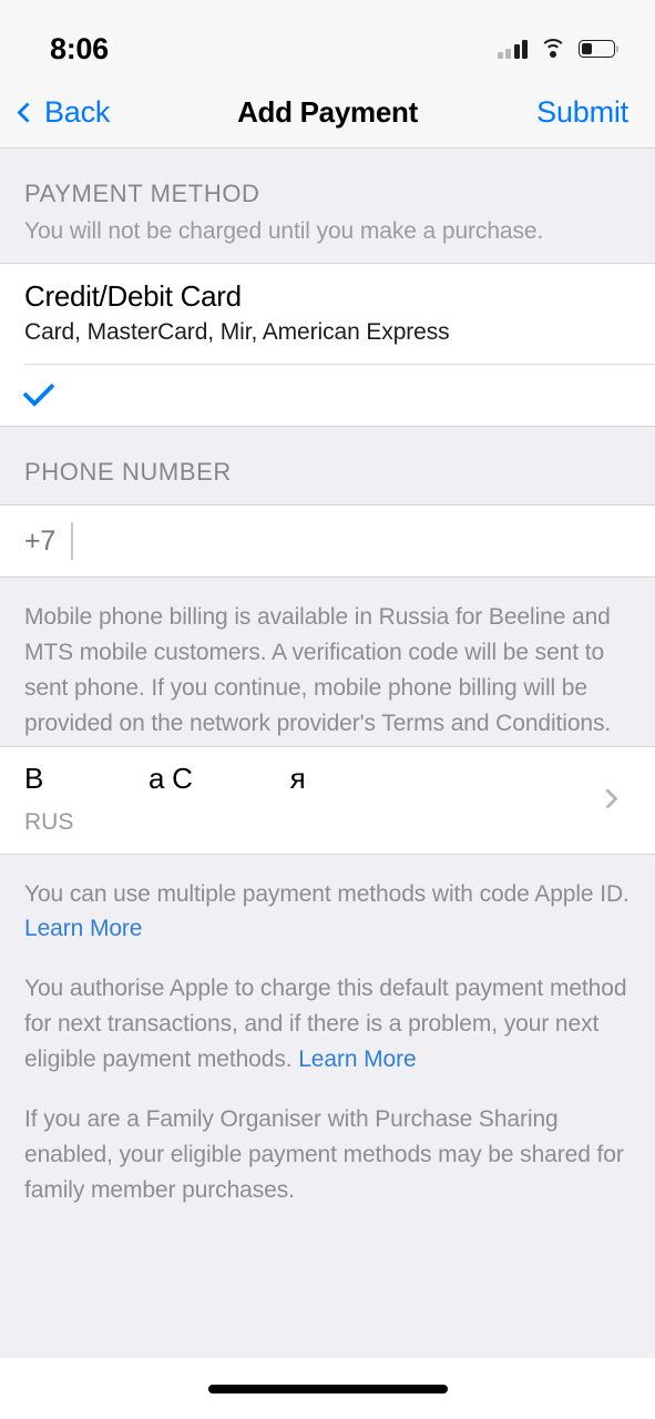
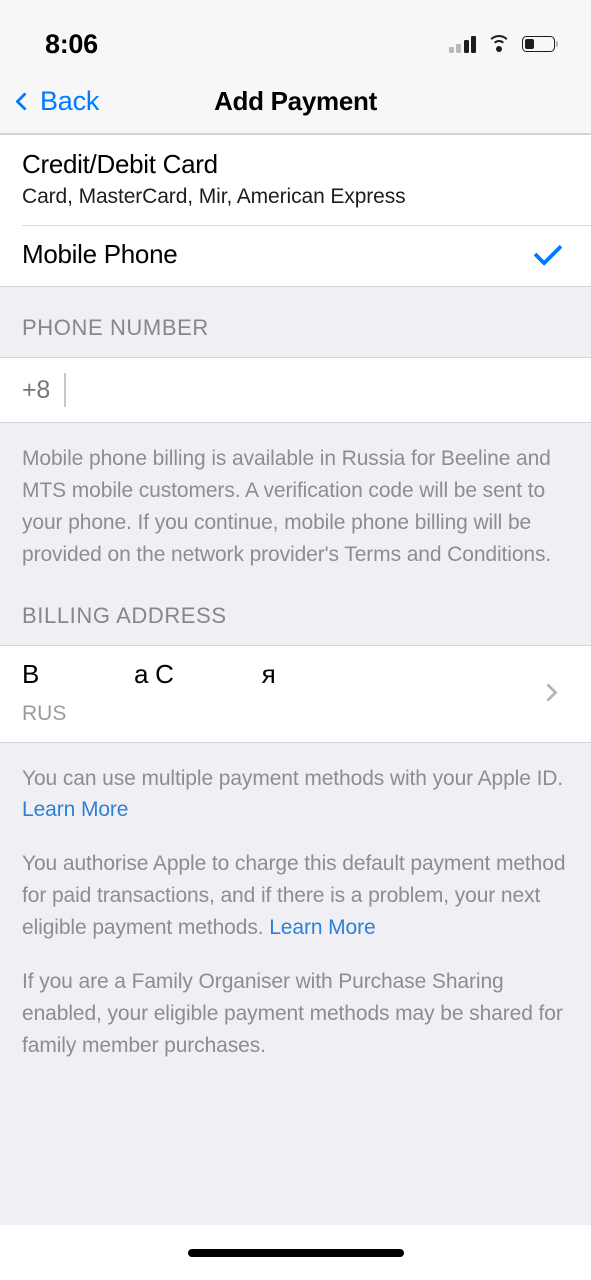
  8:06
  Back
  Add Payment
- Submit
- PAYMENT METHOD
- You will not be charged until you make a purchase.
  Credit/Debit Card
  Card, MasterCard, Mir, American Express
+ Mobile Phone
  PHONE NUMBER
- +7
+ +8
- Mobile phone billing is available in Russia for Beeline and MTS mobile customers. A verification code will be sent to sent phone. If you continue, mobile phone billing will be provided on the network provider's Terms and Conditions.
+ Mobile phone billing is available in Russia for Beeline and MTS mobile customers. A verification code will be sent to your phone. If you continue, mobile phone billing will be provided on the network provider's Terms and Conditions.
+ BILLING ADDRESS
  В а С я
  RUS
- You can use multiple payment methods with code Apple ID. Learn More
+ You can use multiple payment methods with your Apple ID. Learn More
- You authorise Apple to charge this default payment method for next transactions, and if there is a problem, your next eligible payment methods. Learn More
+ You authorise Apple to charge this default payment method for paid transactions, and if there is a problem, your next eligible payment methods. Learn More
  If you are a Family Organiser with Purchase Sharing enabled, your eligible payment methods may be shared for family member purchases.
